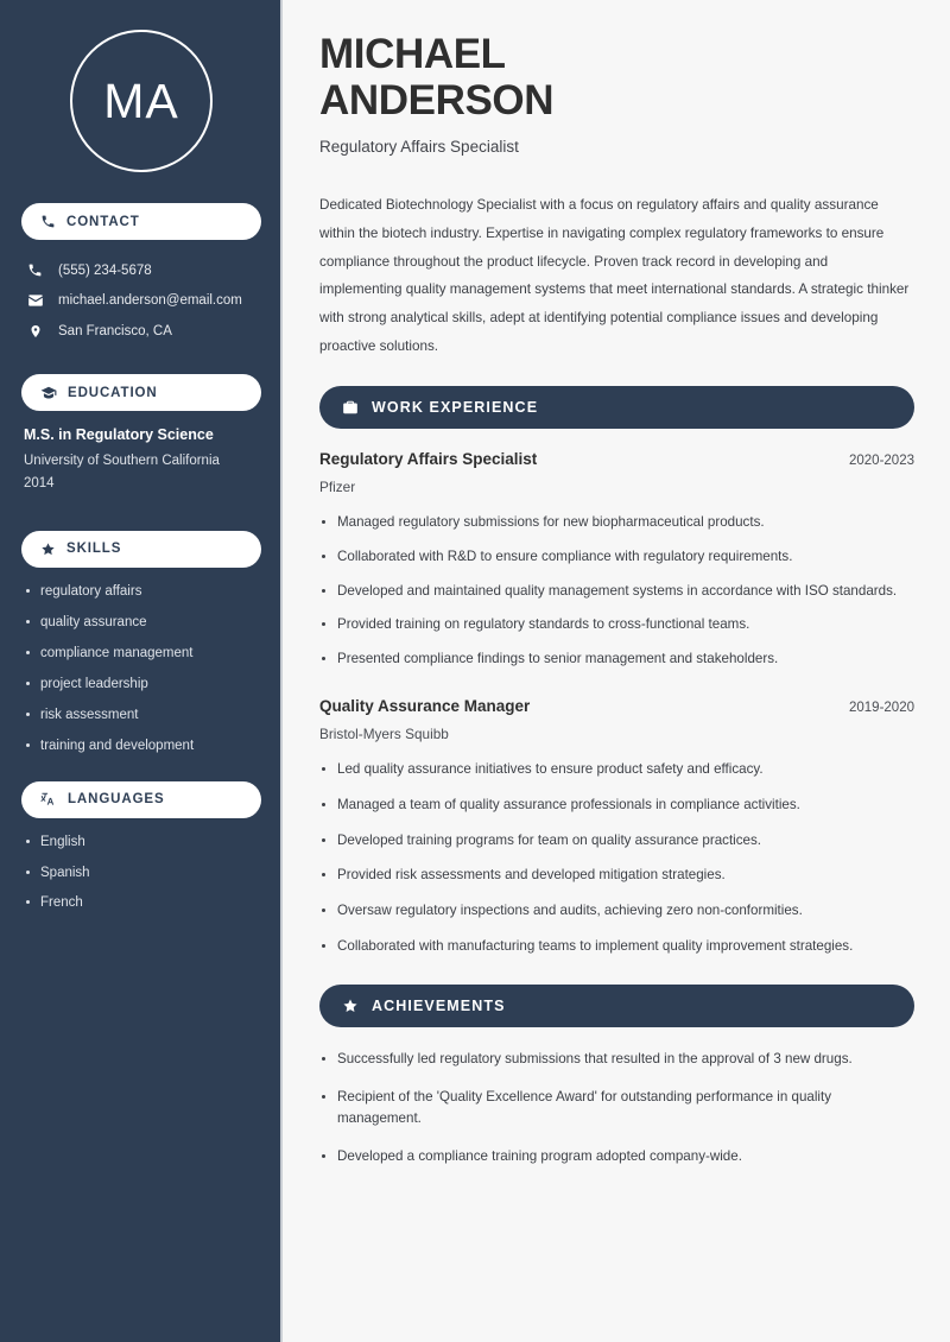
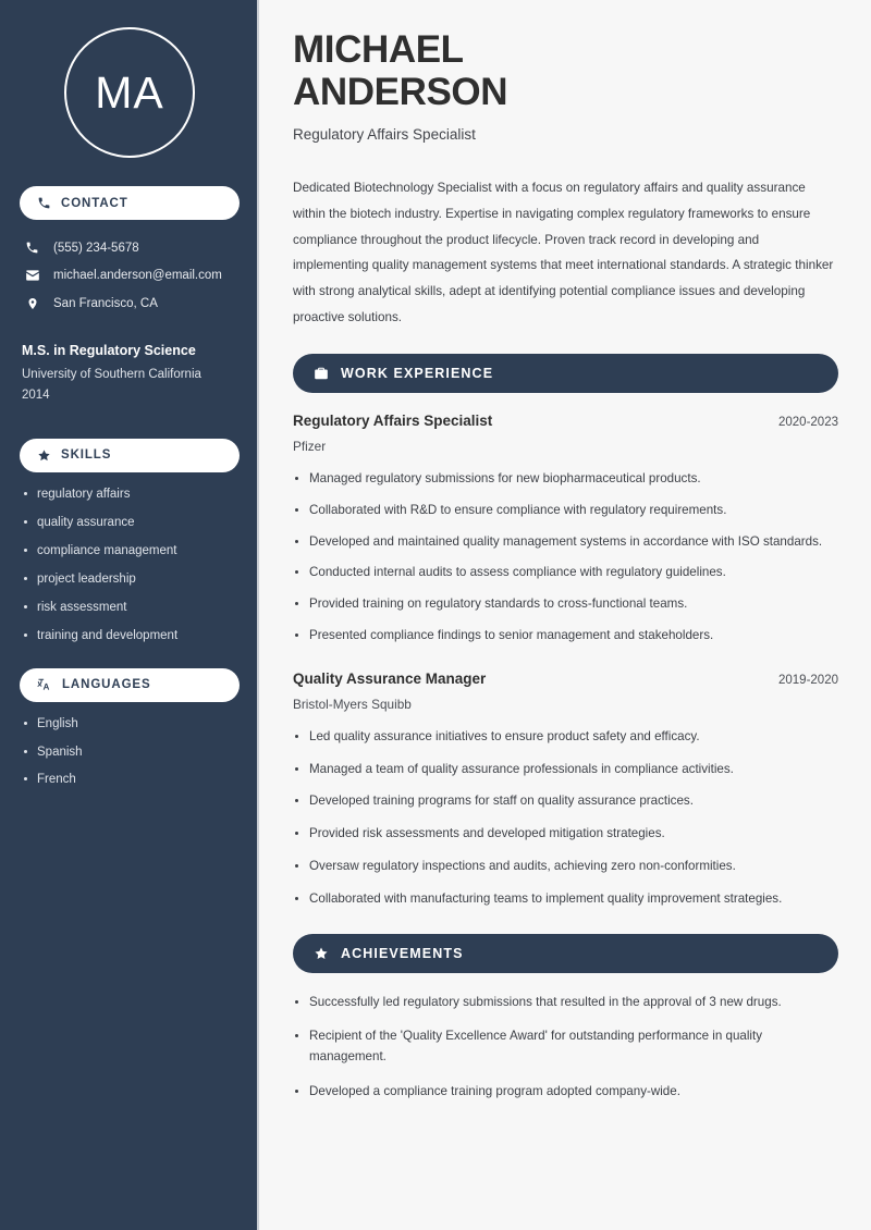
  MA
  CONTACT
  (555) 234-5678
  michael.anderson@email.com
  San Francisco, CA
- EDUCATION
  M.S. in Regulatory Science
  University of Southern California
  2014
  SKILLS
  regulatory affairs
  quality assurance
  compliance management
  project leadership
  risk assessment
  training and development
  LANGUAGES
  English
  Spanish
  French
  MICHAEL
  ANDERSON
  Regulatory Affairs Specialist
  Dedicated Biotechnology Specialist with a focus on regulatory affairs and quality assurance within the biotech industry. Expertise in navigating complex regulatory frameworks to ensure compliance throughout the product lifecycle. Proven track record in developing and implementing quality management systems that meet international standards. A strategic thinker with strong analytical skills, adept at identifying potential compliance issues and developing proactive solutions.
  WORK EXPERIENCE
  Regulatory Affairs Specialist
  2020-2023
  Pfizer
  Managed regulatory submissions for new biopharmaceutical products.
  Collaborated with R&D to ensure compliance with regulatory requirements.
  Developed and maintained quality management systems in accordance with ISO standards.
+ Conducted internal audits to assess compliance with regulatory guidelines.
  Provided training on regulatory standards to cross-functional teams.
  Presented compliance findings to senior management and stakeholders.
  Quality Assurance Manager
  2019-2020
  Bristol-Myers Squibb
  Led quality assurance initiatives to ensure product safety and efficacy.
  Managed a team of quality assurance professionals in compliance activities.
- Developed training programs for team on quality assurance practices.
+ Developed training programs for staff on quality assurance practices.
  Provided risk assessments and developed mitigation strategies.
  Oversaw regulatory inspections and audits, achieving zero non-conformities.
  Collaborated with manufacturing teams to implement quality improvement strategies.
  ACHIEVEMENTS
  Successfully led regulatory submissions that resulted in the approval of 3 new drugs.
  Recipient of the 'Quality Excellence Award' for outstanding performance in quality management.
  Developed a compliance training program adopted company-wide.
